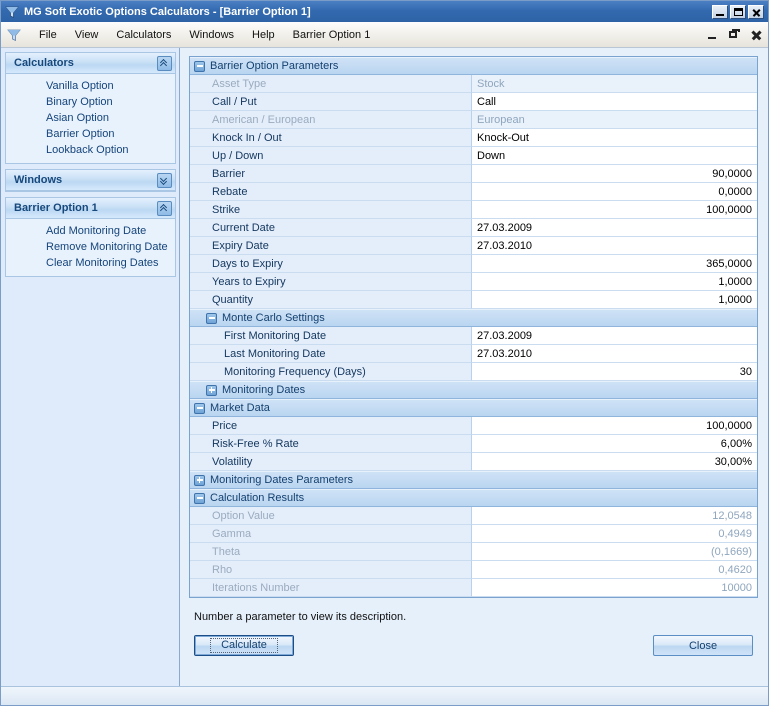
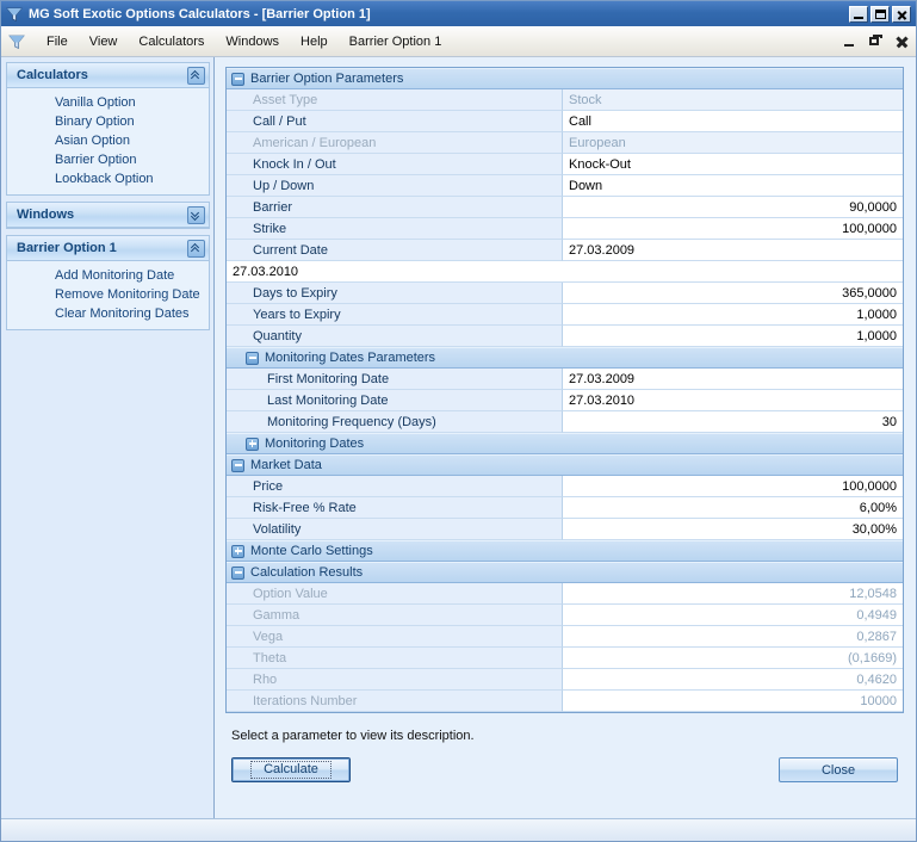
  MG Soft Exotic Options Calculators - [Barrier Option 1]
  File
  View
  Calculators
  Windows
  Help
  Barrier Option 1
  Calculators
  Vanilla Option
  Binary Option
  Asian Option
  Barrier Option
  Lookback Option
  Windows
  Barrier Option 1
  Add Monitoring Date
  Remove Monitoring Date
  Clear Monitoring Dates
  Barrier Option Parameters
  Asset Type
  Stock
  Call / Put
  Call
  American / European
  European
  Knock In / Out
  Knock-Out
  Up / Down
  Down
  Barrier
  90,0000
- Rebate
- 0,0000
  Strike
  100,0000
  Current Date
  27.03.2009
- Expiry Date
  27.03.2010
  Days to Expiry
  365,0000
  Years to Expiry
  1,0000
  Quantity
  1,0000
- Monte Carlo Settings
+ Monitoring Dates Parameters
  First Monitoring Date
  27.03.2009
  Last Monitoring Date
  27.03.2010
  Monitoring Frequency (Days)
  30
  Monitoring Dates
  Market Data
  Price
  100,0000
  Risk-Free % Rate
  6,00%
  Volatility
  30,00%
- Monitoring Dates Parameters
+ Monte Carlo Settings
  Calculation Results
  Option Value
  12,0548
  Gamma
  0,4949
+ Vega
+ 0,2867
  Theta
  (0,1669)
  Rho
  0,4620
  Iterations Number
  10000
- Number a parameter to view its description.
+ Select a parameter to view its description.
  Calculate
  Close
